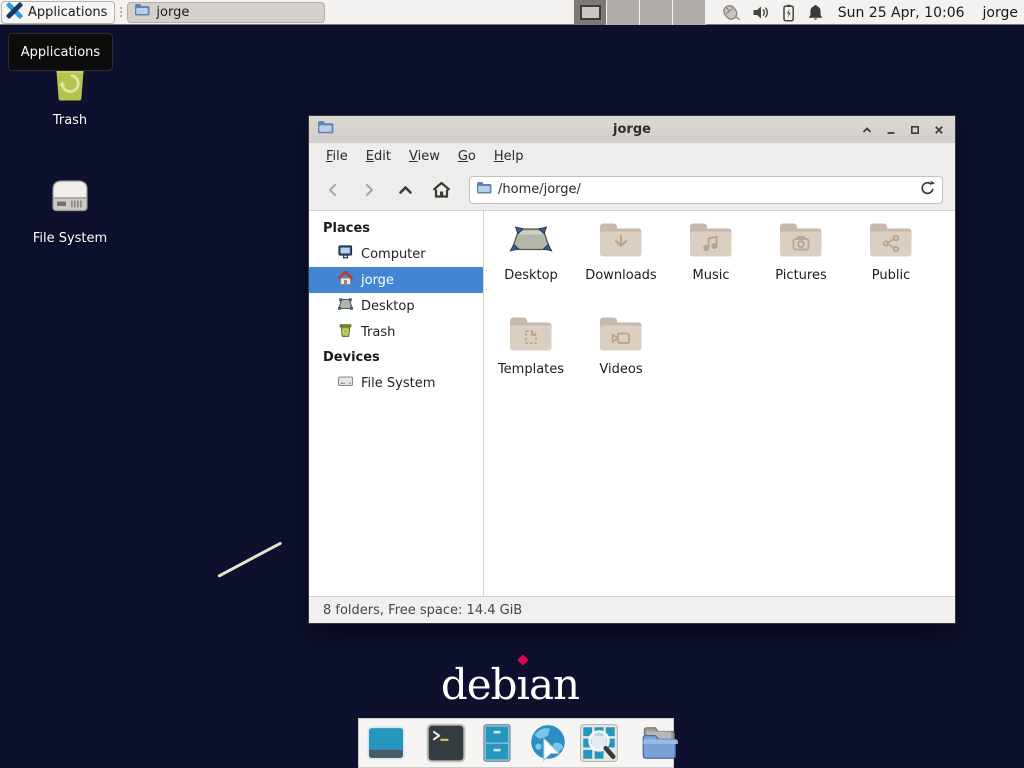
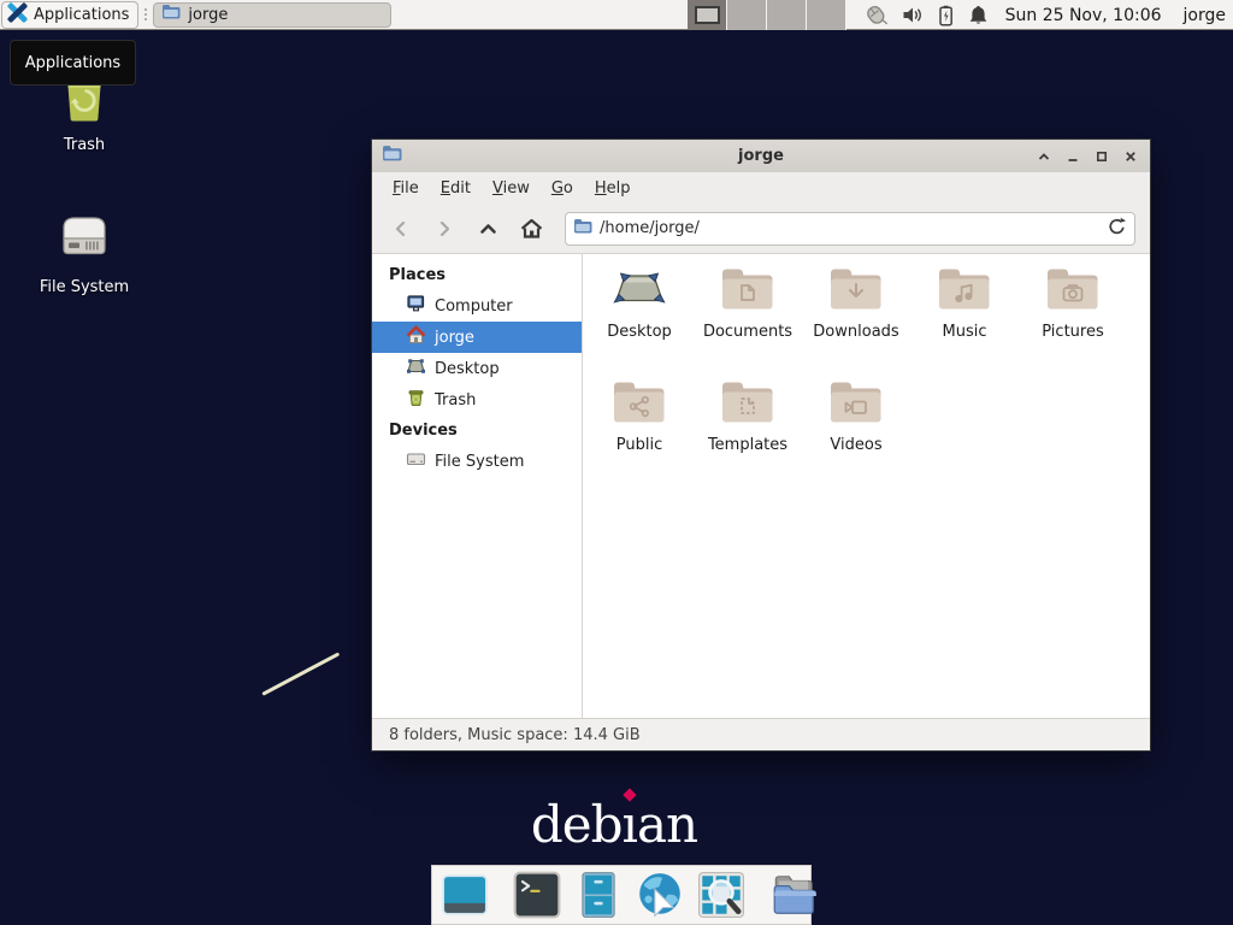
  Applications
  jorge
- Sun 25 Apr, 10:06
+ Sun 25 Nov, 10:06
  jorge
  Applications
  Trash
  File System
  jorge
  File
  Edit
  View
  Go
  Help
  /home/jorge/
  Places
  Computer
  jorge
  Desktop
  Trash
  Devices
  File System
  Desktop
+ Documents
  Downloads
  Music
  Pictures
  Public
  Templates
  Videos
- 8 folders, Free space: 14.4 GiB
+ 8 folders, Music space: 14.4 GiB
  debıan
